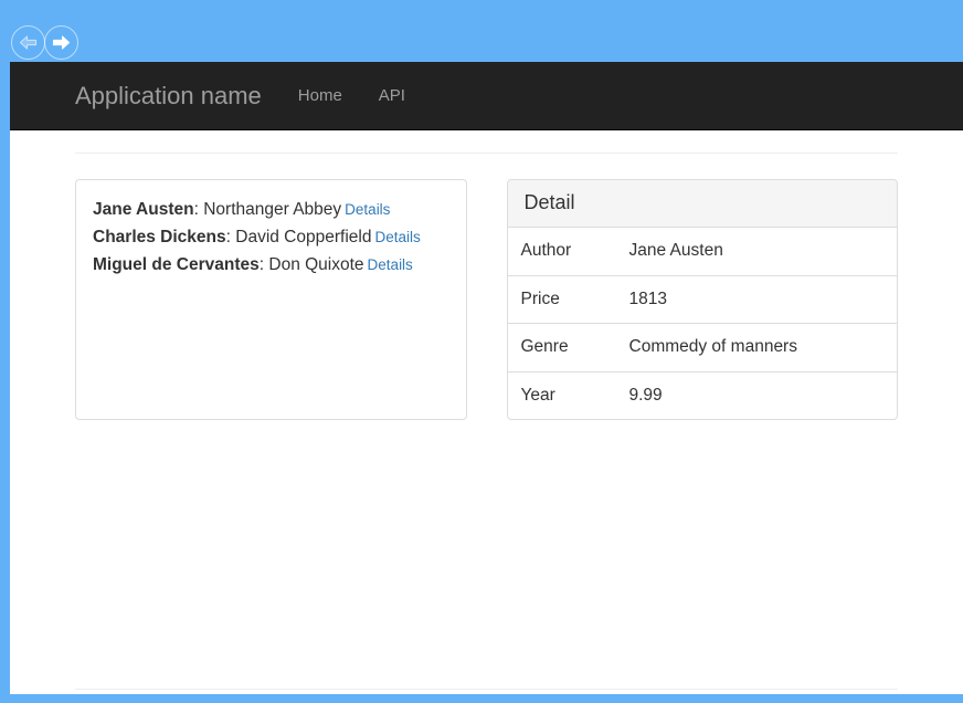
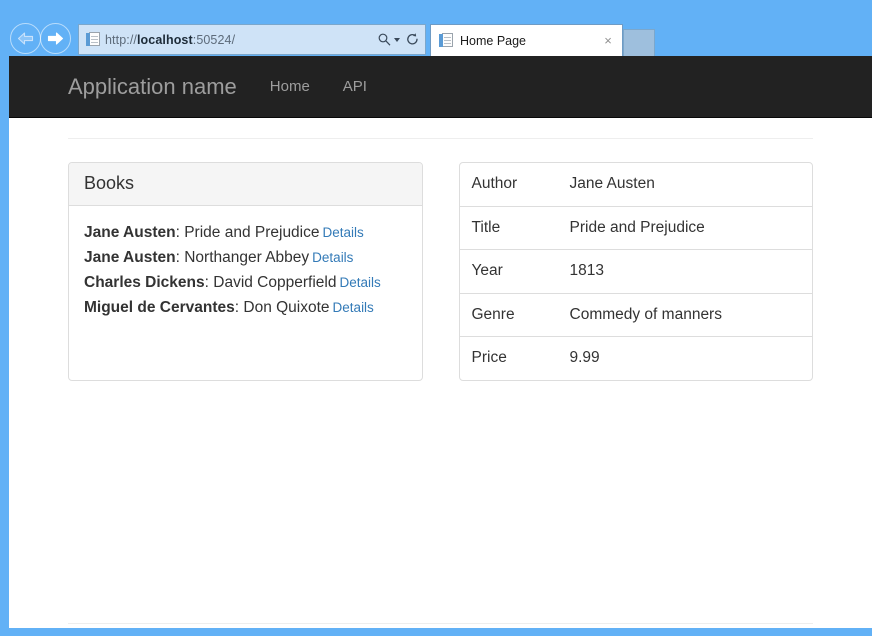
+ http://localhost:50524/
+ Home Page
+ ×
  Application name
  Home
  API
+ Books
+ Jane Austen: Pride and Prejudice Details
  Jane Austen: Northanger Abbey Details
  Charles Dickens: David Copperfield Details
  Miguel de Cervantes: Don Quixote Details
- Detail
  Author	Jane Austen
+ Title	Pride and Prejudice
- Price	1813
+ Year	1813
  Genre	Commedy of manners
- Year	9.99
+ Price	9.99
